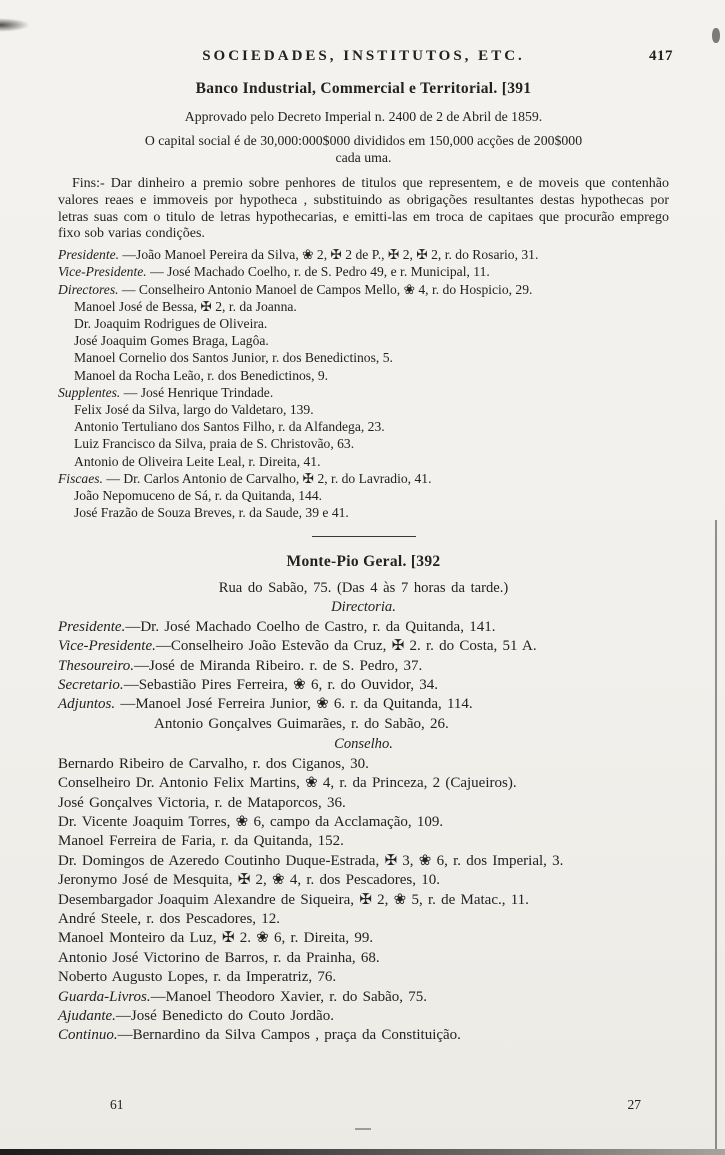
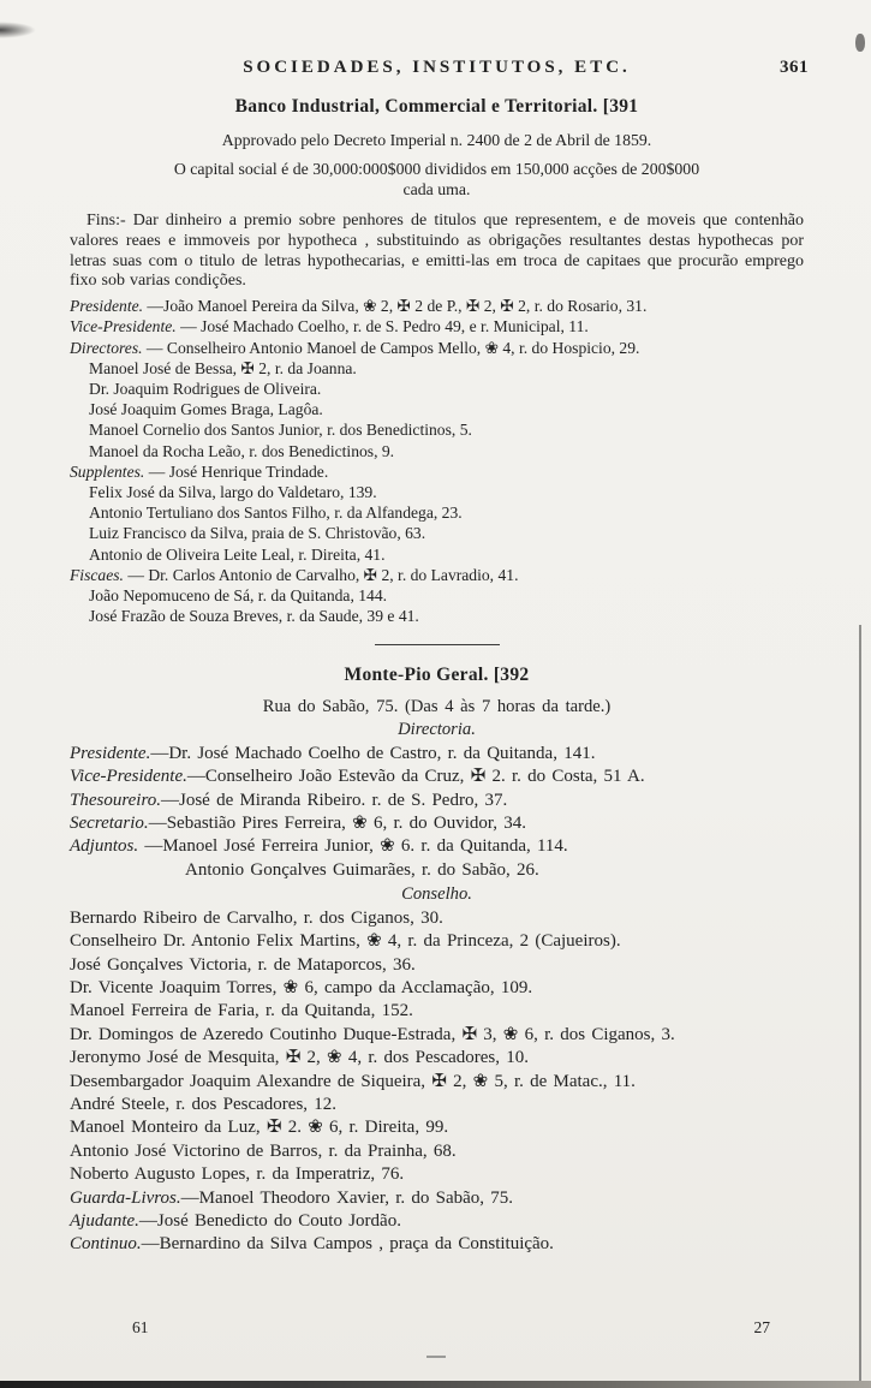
  SOCIEDADES, INSTITUTOS, ETC.
- 417
+ 361
  Banco Industrial, Commercial e Territorial. [391
  Approvado pelo Decreto Imperial n. 2400 de 2 de Abril de 1859.
  O capital social é de 30,000:000$000 divididos em 150,000 acções de 200$000
  cada uma.
  Fins:- Dar dinheiro a premio sobre penhores de titulos que representem, e de moveis que contenhão valores reaes e immoveis por hypotheca , substituindo as obrigações resultantes destas hypothecas por letras suas com o titulo de letras hypothecarias, e emitti-las em troca de capitaes que procurão emprego fixo sob varias condições.
  Presidente. —João Manoel Pereira da Silva, ❀ 2, ✠ 2 de P., ✠ 2, ✠ 2, r. do Rosario, 31.
  Vice-Presidente. — José Machado Coelho, r. de S. Pedro 49, e r. Municipal, 11.
  Directores. — Conselheiro Antonio Manoel de Campos Mello, ❀ 4, r. do Hospicio, 29.
  Manoel José de Bessa, ✠ 2, r. da Joanna.
  Dr. Joaquim Rodrigues de Oliveira.
  José Joaquim Gomes Braga, Lagôa.
  Manoel Cornelio dos Santos Junior, r. dos Benedictinos, 5.
  Manoel da Rocha Leão, r. dos Benedictinos, 9.
  Supplentes. — José Henrique Trindade.
  Felix José da Silva, largo do Valdetaro, 139.
  Antonio Tertuliano dos Santos Filho, r. da Alfandega, 23.
  Luiz Francisco da Silva, praia de S. Christovão, 63.
  Antonio de Oliveira Leite Leal, r. Direita, 41.
  Fiscaes. — Dr. Carlos Antonio de Carvalho, ✠ 2, r. do Lavradio, 41.
  João Nepomuceno de Sá, r. da Quitanda, 144.
  José Frazão de Souza Breves, r. da Saude, 39 e 41.
  Monte-Pio Geral. [392
  Rua do Sabão, 75. (Das 4 às 7 horas da tarde.)
  Directoria.
  Presidente.—Dr. José Machado Coelho de Castro, r. da Quitanda, 141.
  Vice-Presidente.—Conselheiro João Estevão da Cruz, ✠ 2. r. do Costa, 51 A.
  Thesoureiro.—José de Miranda Ribeiro. r. de S. Pedro, 37.
  Secretario.—Sebastião Pires Ferreira, ❀ 6, r. do Ouvidor, 34.
  Adjuntos. —Manoel José Ferreira Junior, ❀ 6. r. da Quitanda, 114.
  Antonio Gonçalves Guimarães, r. do Sabão, 26.
  Conselho.
  Bernardo Ribeiro de Carvalho, r. dos Ciganos, 30.
  Conselheiro Dr. Antonio Felix Martins, ❀ 4, r. da Princeza, 2 (Cajueiros).
  José Gonçalves Victoria, r. de Mataporcos, 36.
  Dr. Vicente Joaquim Torres, ❀ 6, campo da Acclamação, 109.
  Manoel Ferreira de Faria, r. da Quitanda, 152.
- Dr. Domingos de Azeredo Coutinho Duque-Estrada, ✠ 3, ❀ 6, r. dos Imperial, 3.
+ Dr. Domingos de Azeredo Coutinho Duque-Estrada, ✠ 3, ❀ 6, r. dos Ciganos, 3.
  Jeronymo José de Mesquita, ✠ 2, ❀ 4, r. dos Pescadores, 10.
  Desembargador Joaquim Alexandre de Siqueira, ✠ 2, ❀ 5, r. de Matac., 11.
  André Steele, r. dos Pescadores, 12.
  Manoel Monteiro da Luz, ✠ 2. ❀ 6, r. Direita, 99.
  Antonio José Victorino de Barros, r. da Prainha, 68.
  Noberto Augusto Lopes, r. da Imperatriz, 76.
  Guarda-Livros.—Manoel Theodoro Xavier, r. do Sabão, 75.
  Ajudante.—José Benedicto do Couto Jordão.
  Continuo.—Bernardino da Silva Campos , praça da Constituição.
  61
  27
